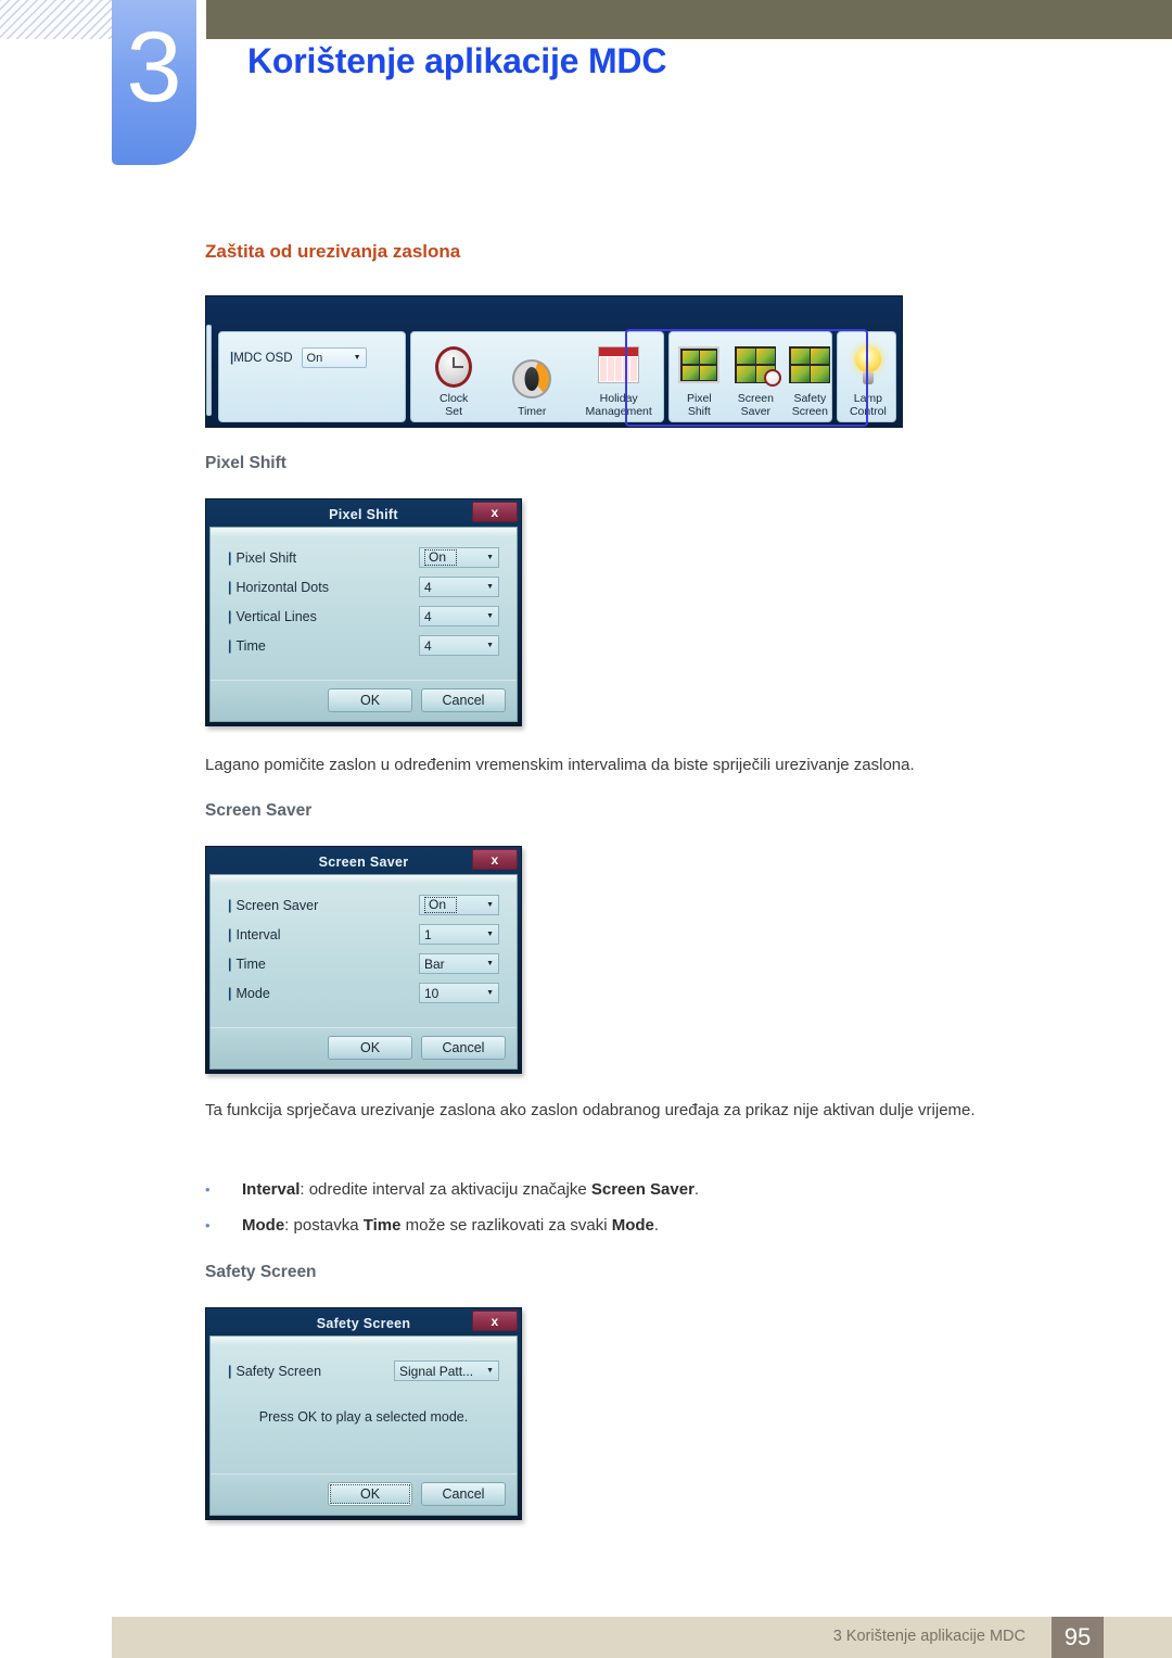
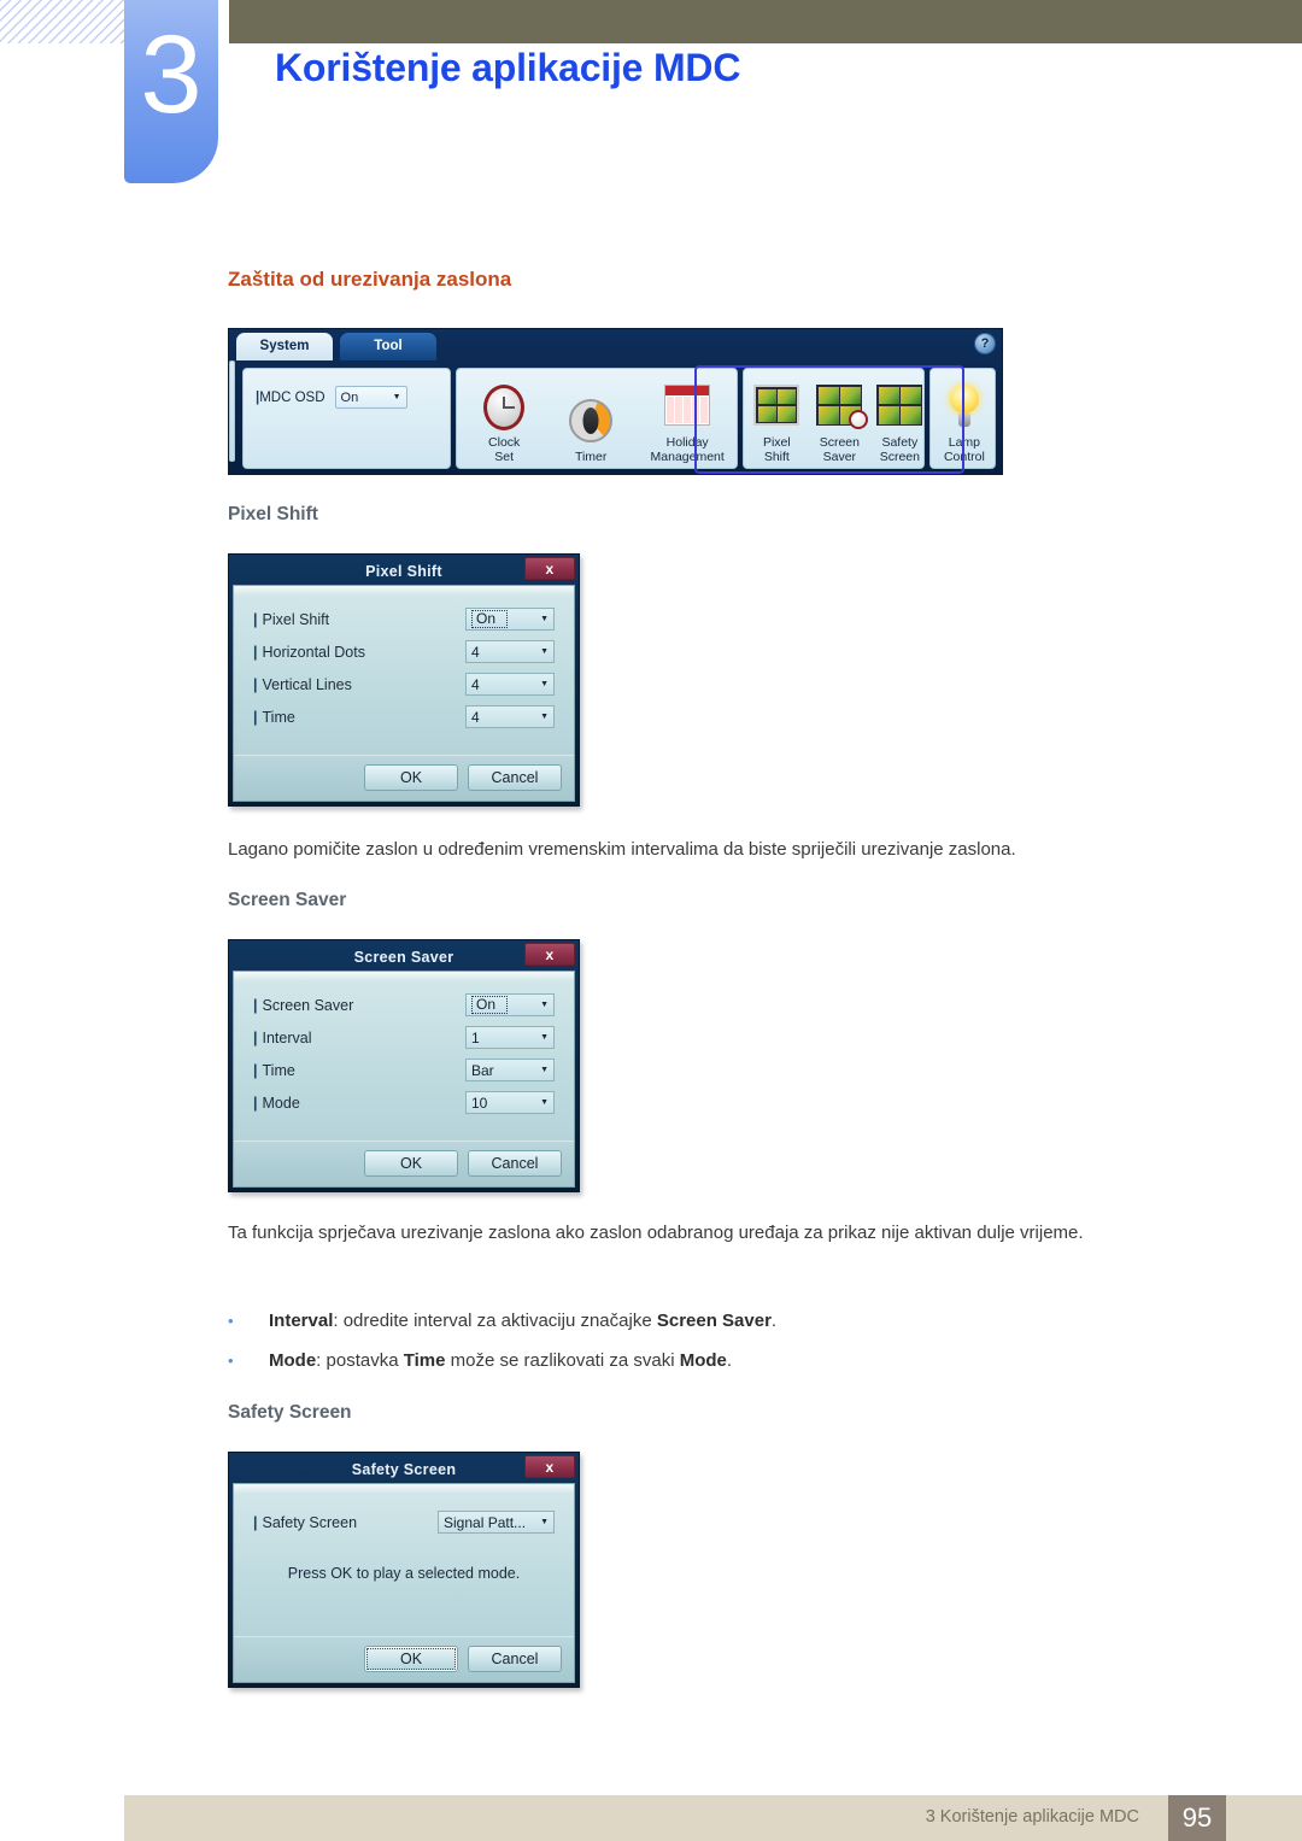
  3
  Korištenje aplikacije MDC
  Zaštita od urezivanja zaslona
+ System
+ Tool
+ ?
  |MDC OSD
  On
  Clock
  Set
  Timer
  Holiday
  Management
  Pixel
  Shift
  Screen
  Saver
  Safety
  Screen
  Lamp
  Control
  Pixel Shift
  Pixel Shift
  x
  | Pixel Shift
  On
  | Horizontal Dots
  4
  | Vertical Lines
  4
  | Time
  4
  OK
  Cancel
  Lagano pomičite zaslon u određenim vremenskim intervalima da biste spriječili urezivanje zaslona.
  Screen Saver
  Screen Saver
  x
  | Screen Saver
  On
  | Interval
  1
  | Time
  Bar
  | Mode
  10
  OK
  Cancel
  Ta funkcija sprječava urezivanje zaslona ako zaslon odabranog uređaja za prikaz nije aktivan dulje vrijeme.
  • Interval: odredite interval za aktivaciju značajke Screen Saver.
  • Mode: postavka Time može se razlikovati za svaki Mode.
  Safety Screen
  Safety Screen
  x
  | Safety Screen
  Signal Patt...
  Press OK to play a selected mode.
  OK
  Cancel
  3 Korištenje aplikacije MDC
  95
